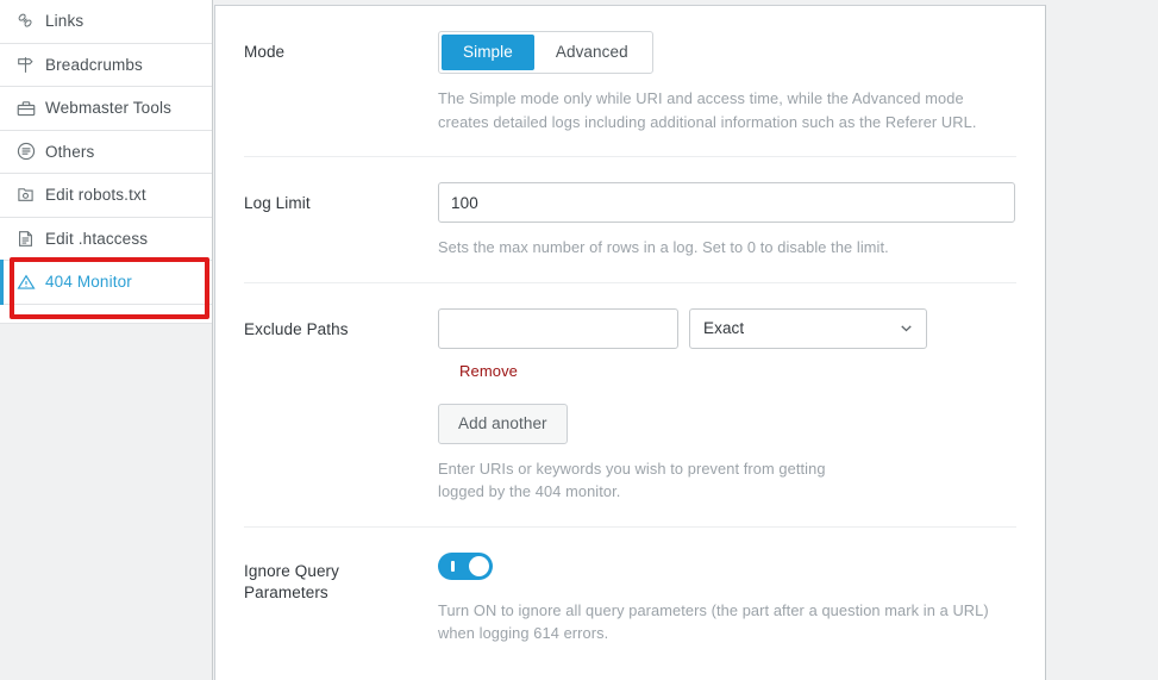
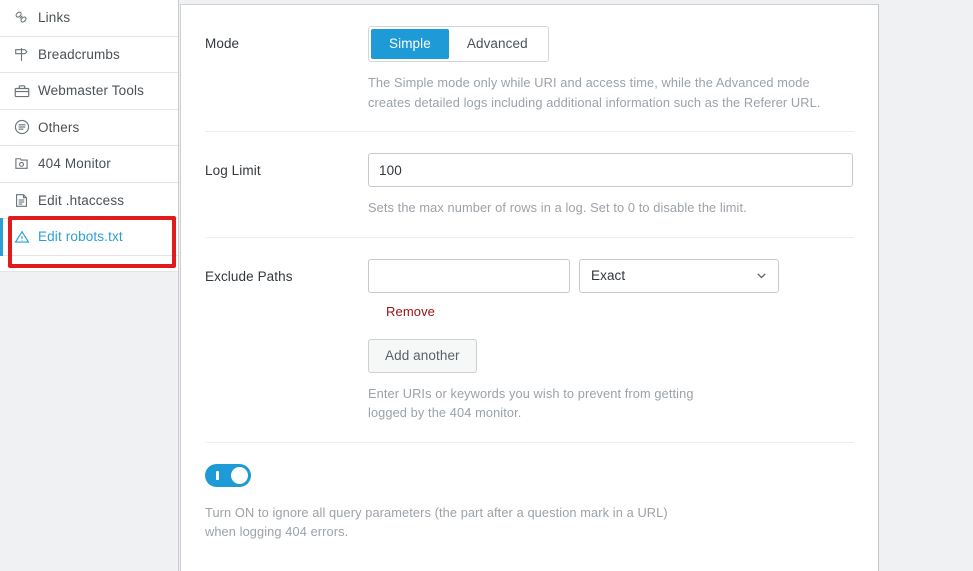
  Links
  Breadcrumbs
  Webmaster Tools
  Others
- Edit robots.txt
+ 404 Monitor
  Edit .htaccess
- 404 Monitor
+ Edit robots.txt
  Mode
  Simple
  Advanced
  The Simple mode only while URI and access time, while the Advanced mode creates detailed logs including additional information such as the Referer URL.
  Log Limit
  100
  Sets the max number of rows in a log. Set to 0 to disable the limit.
  Exclude Paths
  Exact
  Remove
  Add another
  Enter URIs or keywords you wish to prevent from getting logged by the 404 monitor.
- Ignore Query
- Parameters
- Turn ON to ignore all query parameters (the part after a question mark in a URL) when logging 614 errors.
+ Turn ON to ignore all query parameters (the part after a question mark in a URL) when logging 404 errors.
